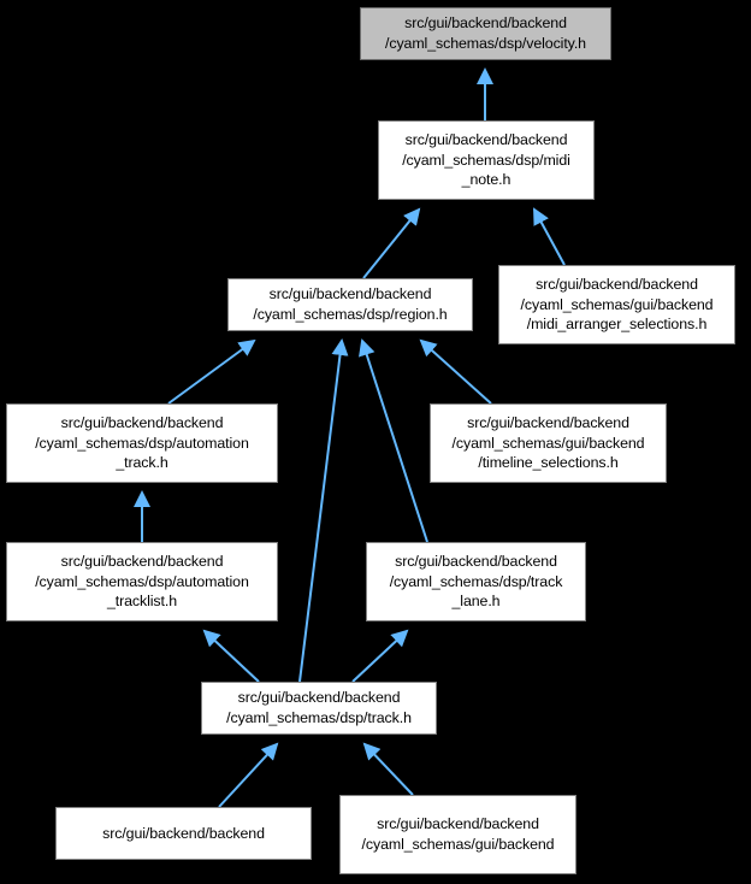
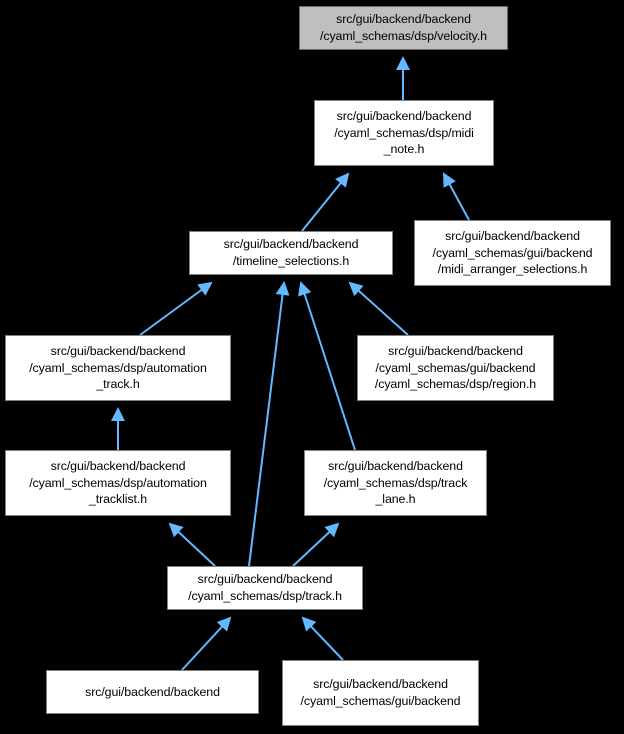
  src/gui/backend/backend
  /cyaml_schemas/dsp/velocity.h
  src/gui/backend/backend
  /cyaml_schemas/dsp/midi
  _note.h
  src/gui/backend/backend
- /cyaml_schemas/dsp/region.h
+ /timeline_selections.h
  src/gui/backend/backend
  /cyaml_schemas/gui/backend
  /midi_arranger_selections.h
  src/gui/backend/backend
  /cyaml_schemas/dsp/automation
  _track.h
  src/gui/backend/backend
  /cyaml_schemas/gui/backend
- /timeline_selections.h
+ /cyaml_schemas/dsp/region.h
  src/gui/backend/backend
  /cyaml_schemas/dsp/automation
  _tracklist.h
  src/gui/backend/backend
  /cyaml_schemas/dsp/track
  _lane.h
  src/gui/backend/backend
  /cyaml_schemas/dsp/track.h
  src/gui/backend/backend
  src/gui/backend/backend
  /cyaml_schemas/gui/backend
